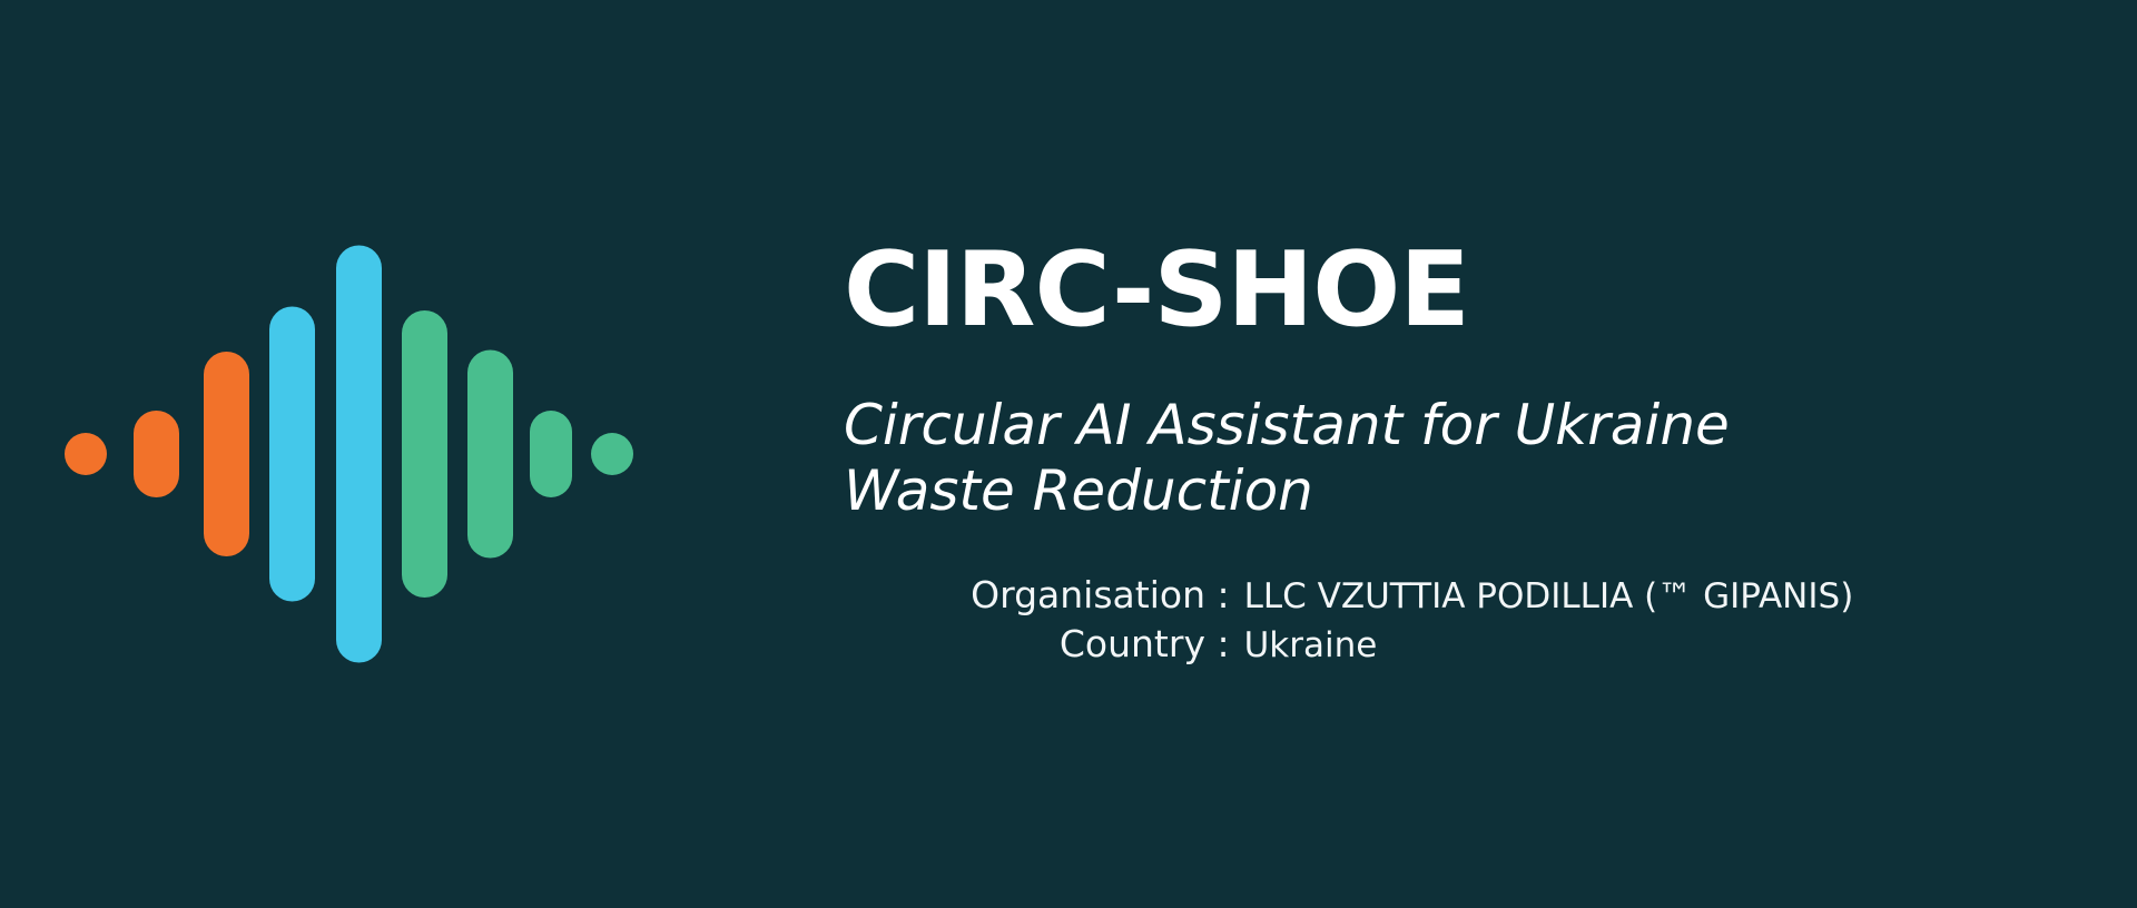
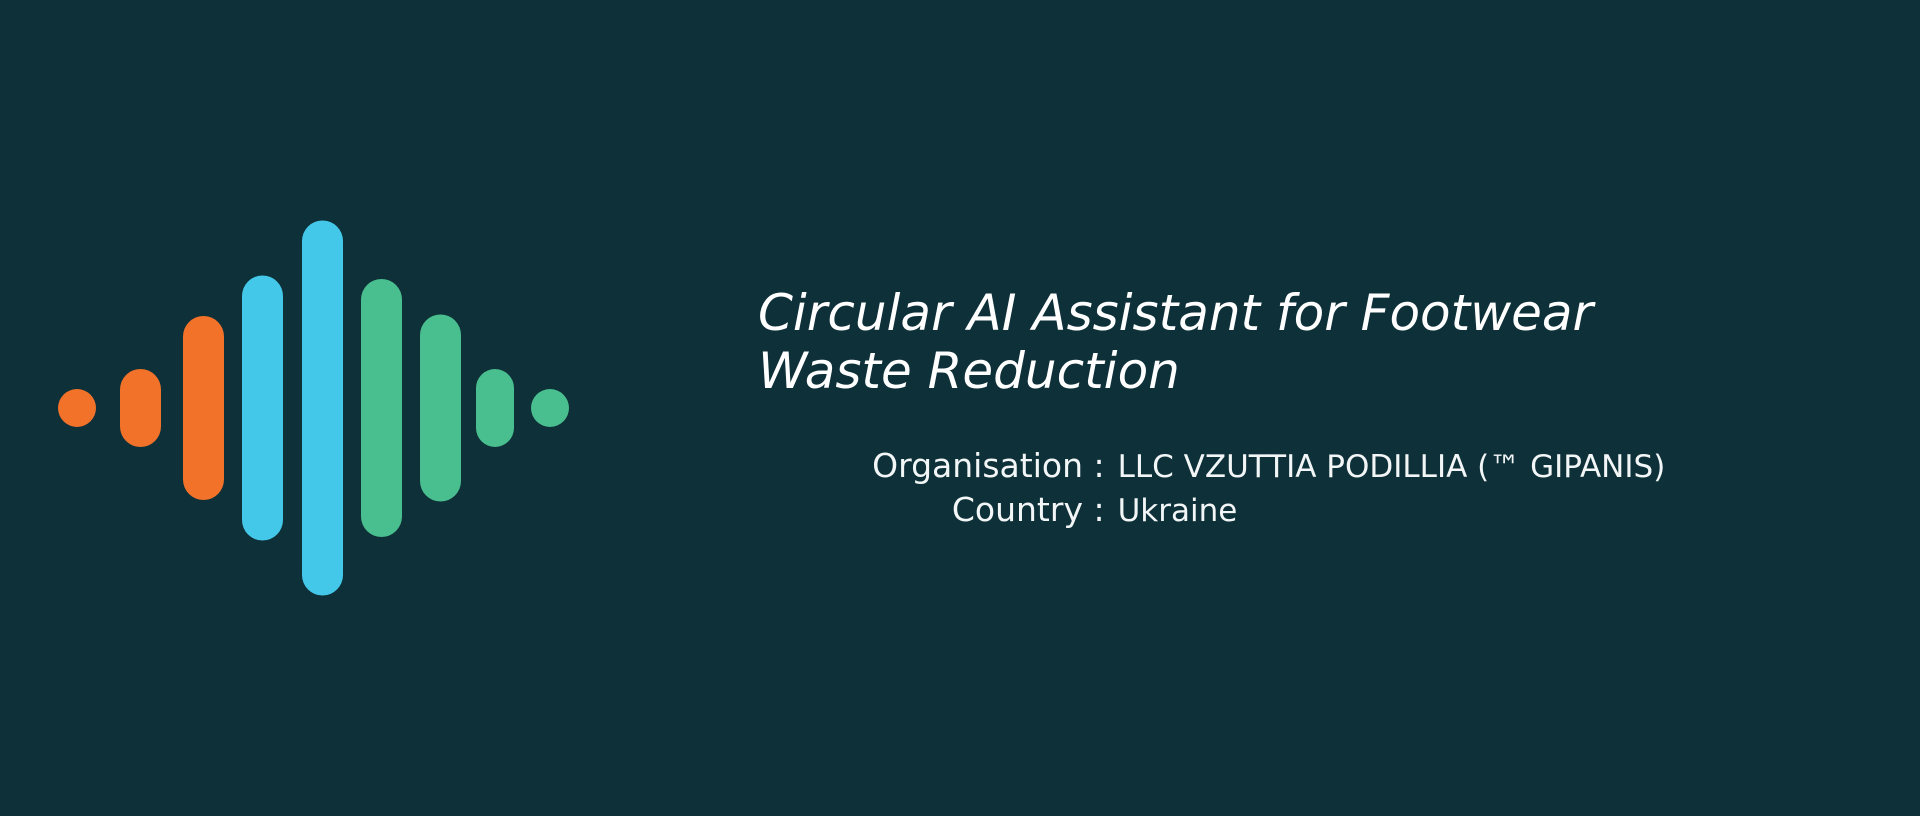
- CIRC-SHOE
- Circular AI Assistant for Ukraine Waste Reduction
+ Circular AI Assistant for Footwear Waste Reduction
  Organisation :	LLC VZUTTIA PODILLIA (™ GIPANIS)
  Country :	Ukraine
